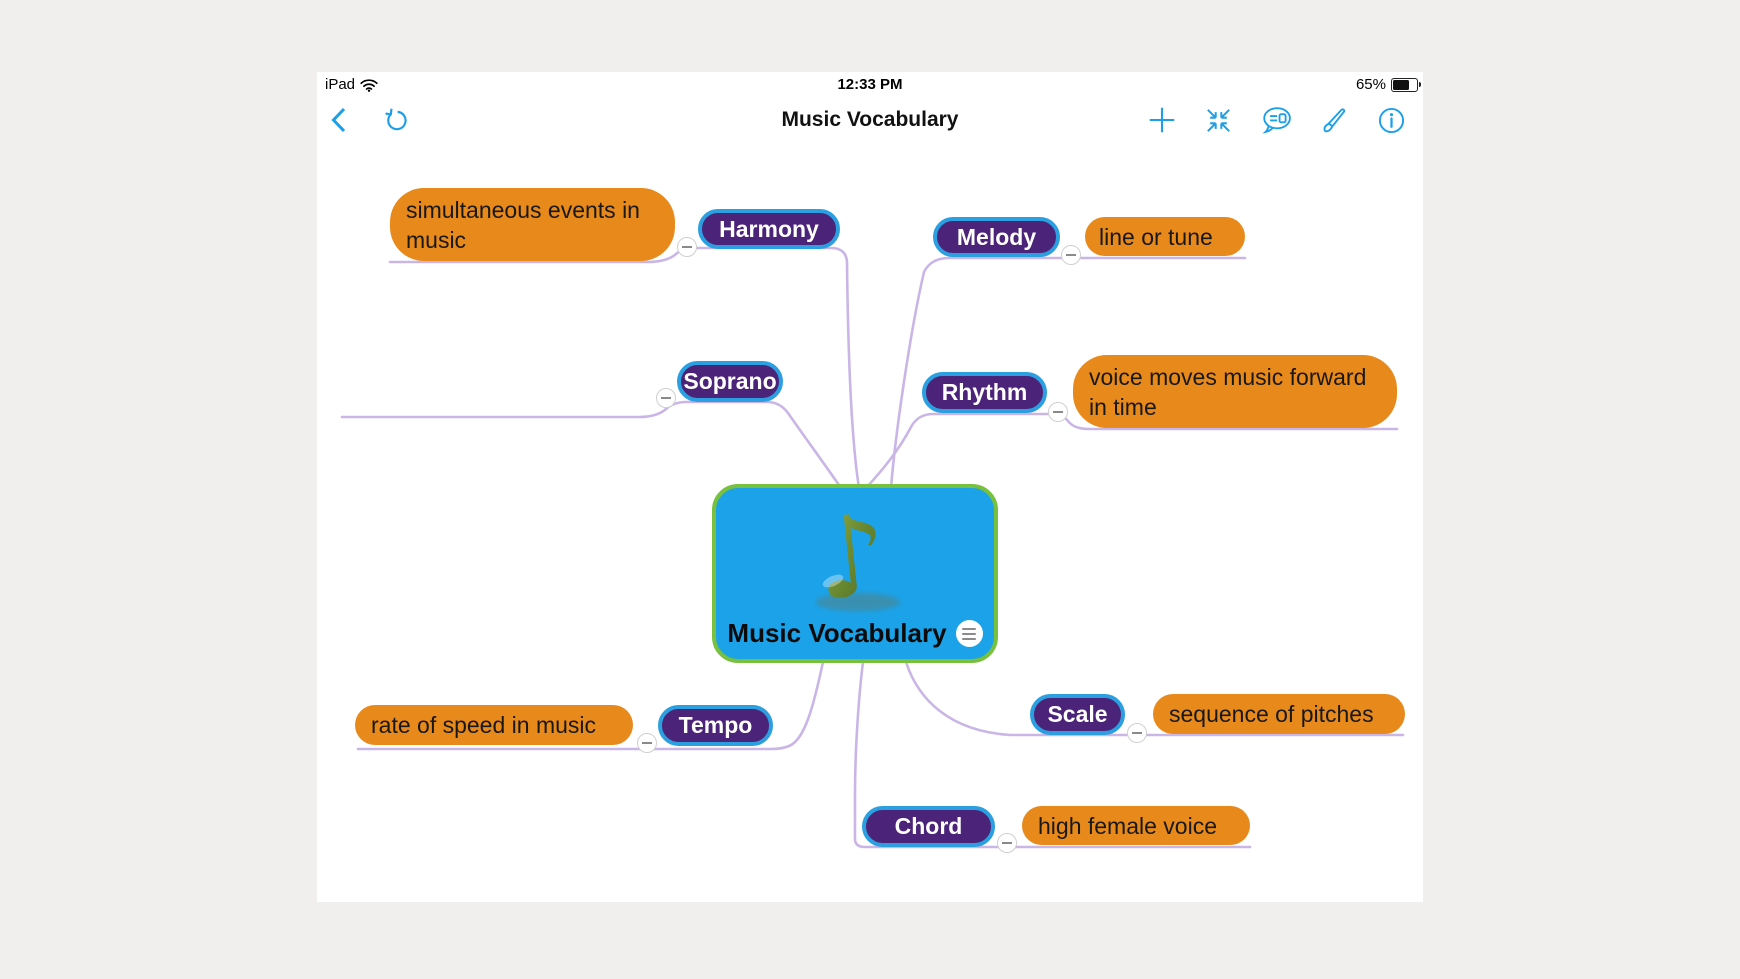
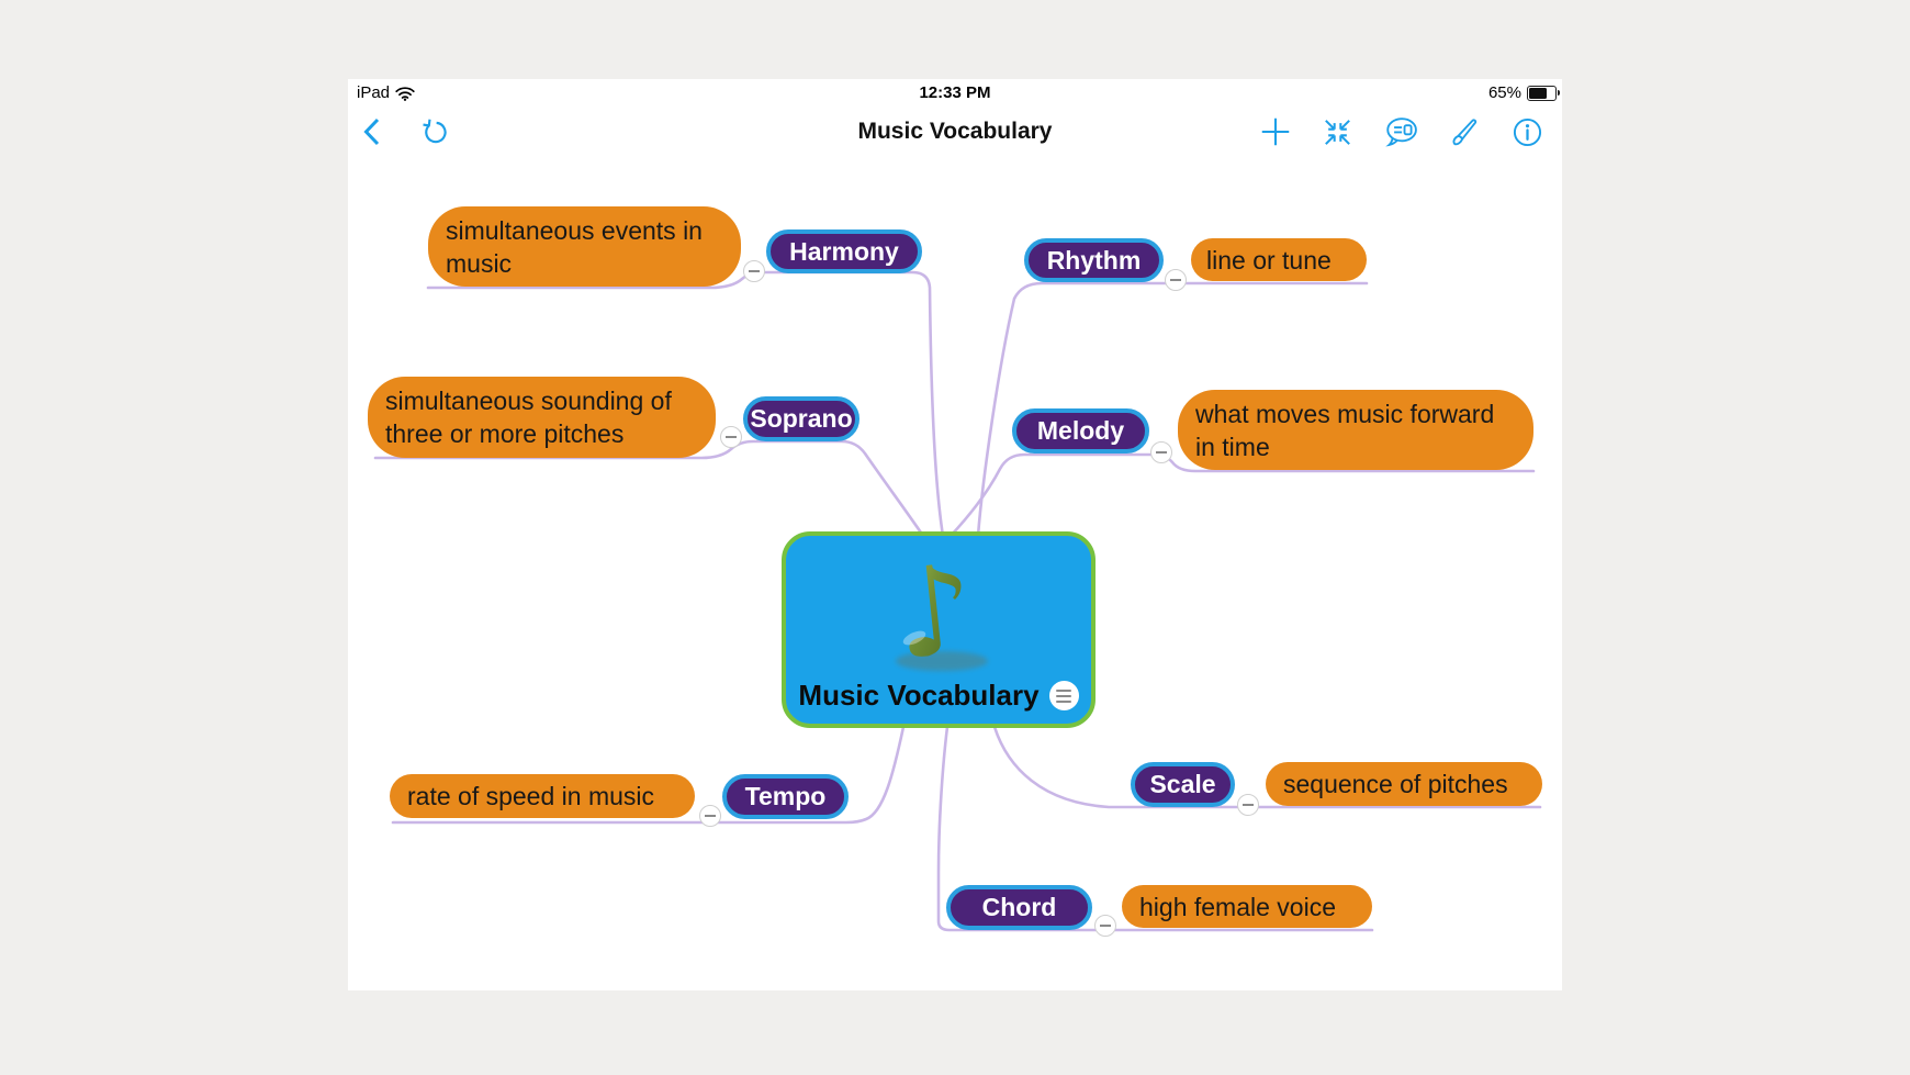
  iPad
  12:33 PM
  65%
  Music Vocabulary
  simultaneous events in music
  line or tune
+ simultaneous sounding of three or more pitches
- voice moves music forward in time
+ what moves music forward in time
  rate of speed in music
  sequence of pitches
  high female voice
  Harmony
- Melody
+ Rhythm
  Soprano
- Rhythm
+ Melody
  Tempo
  Scale
  Chord
  Music Vocabulary
